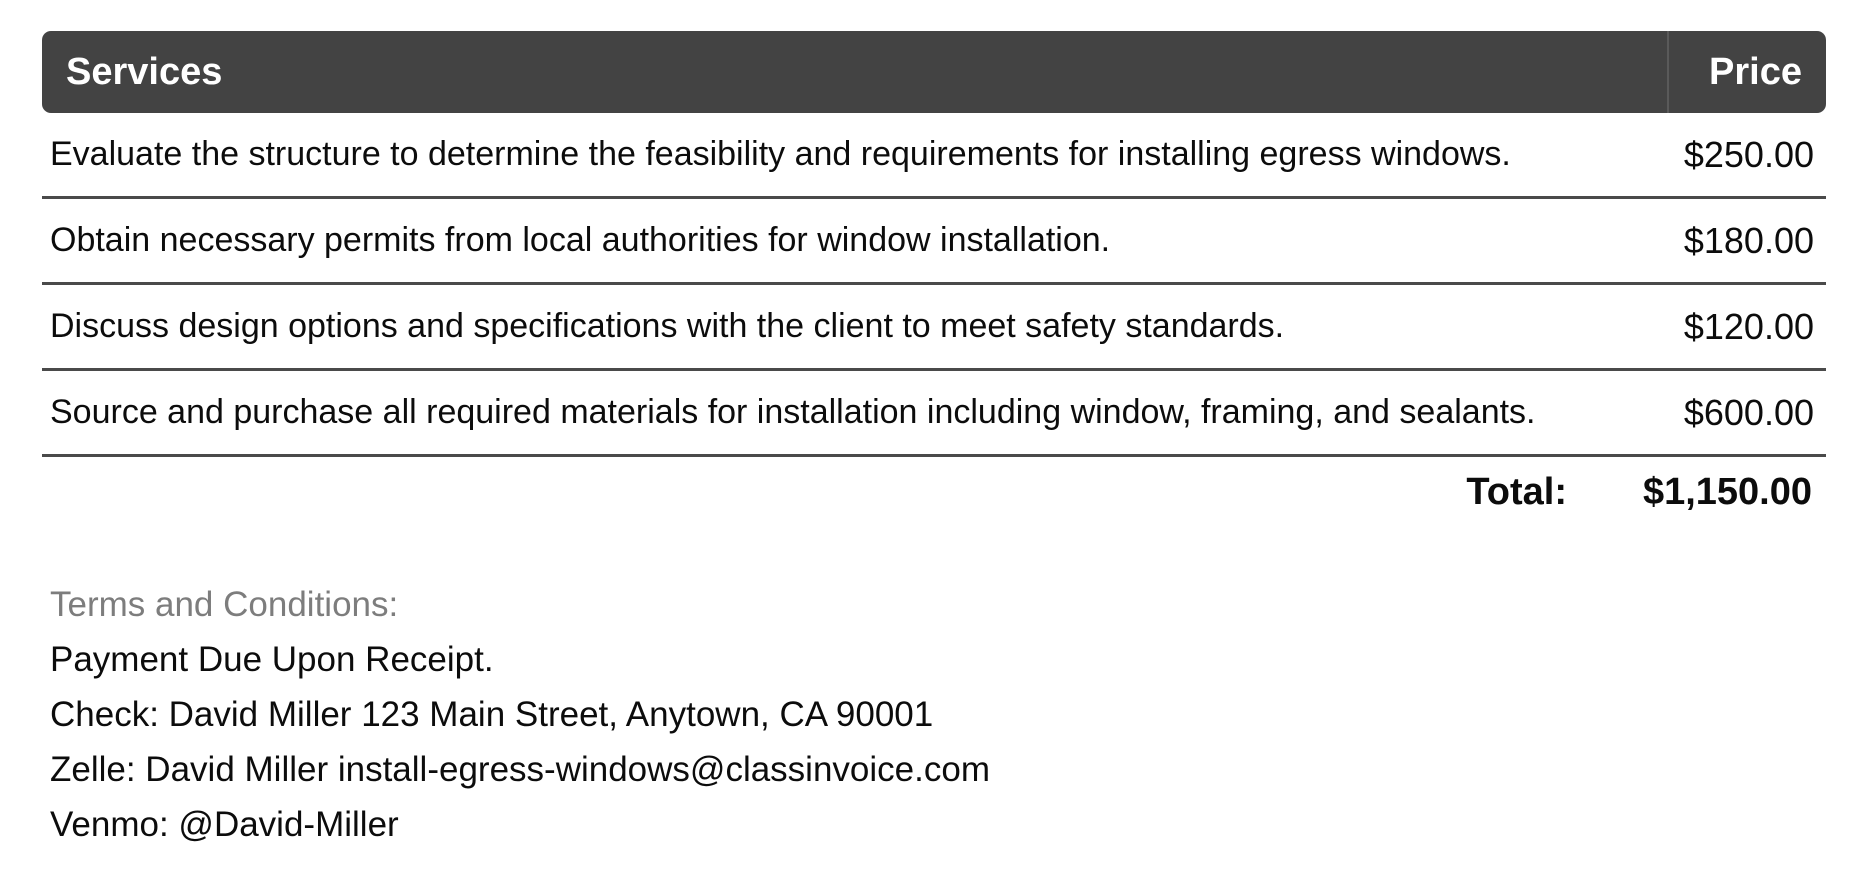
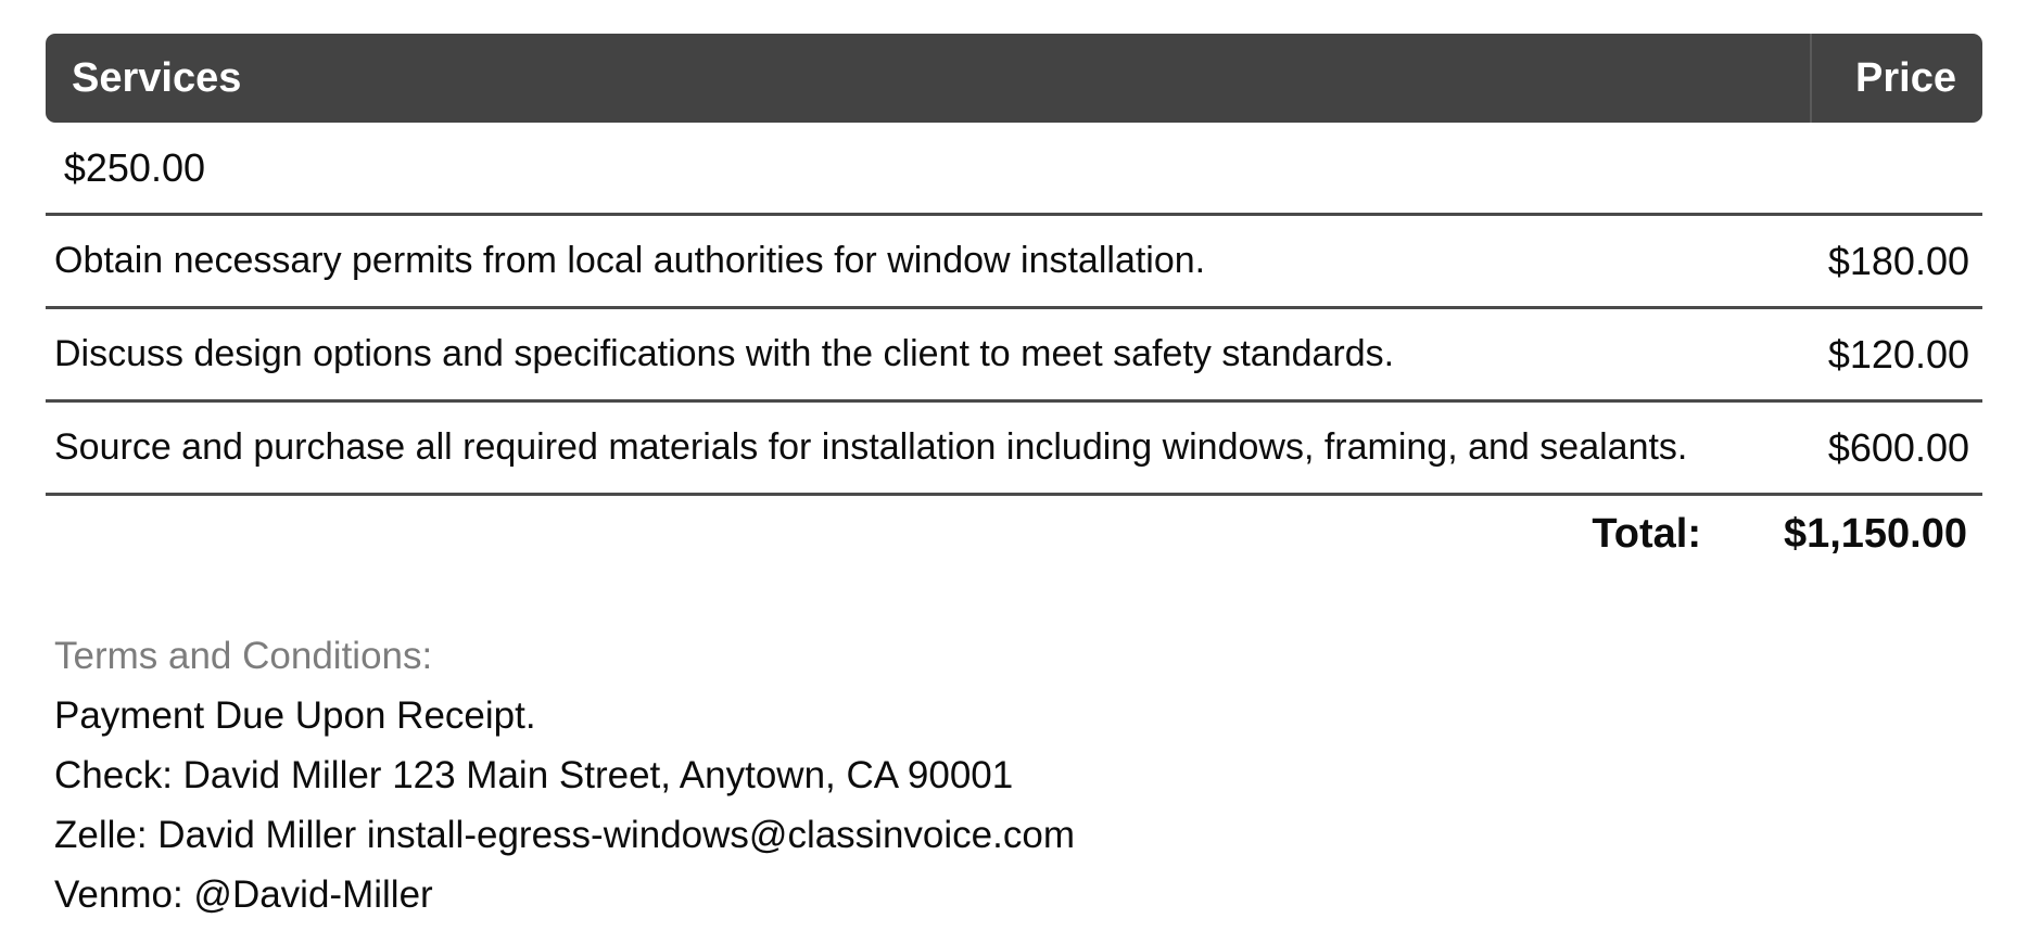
  Services
  Price
- Evaluate the structure to determine the feasibility and requirements for installing egress windows.
  $250.00
  Obtain necessary permits from local authorities for window installation.
  $180.00
  Discuss design options and specifications with the client to meet safety standards.
  $120.00
- Source and purchase all required materials for installation including window, framing, and sealants.
+ Source and purchase all required materials for installation including windows, framing, and sealants.
  $600.00
  Total:
  $1,150.00
  Terms and Conditions:
  Payment Due Upon Receipt.
  Check: David Miller 123 Main Street, Anytown, CA 90001
  Zelle: David Miller install-egress-windows@classinvoice.com
  Venmo: @David-Miller
